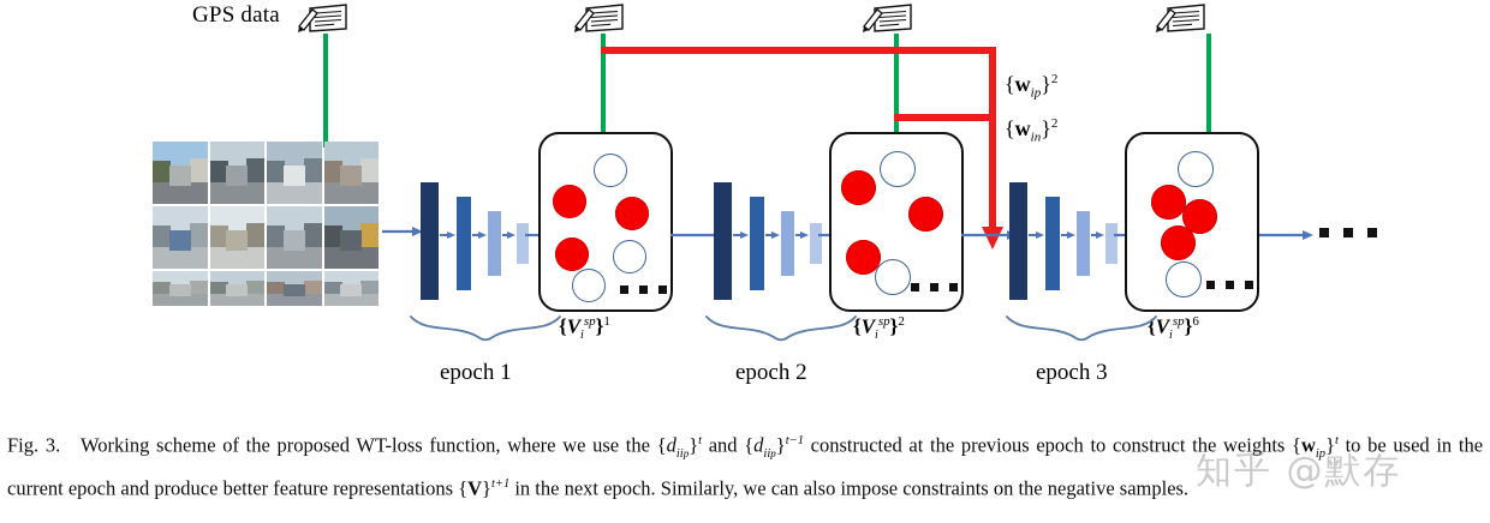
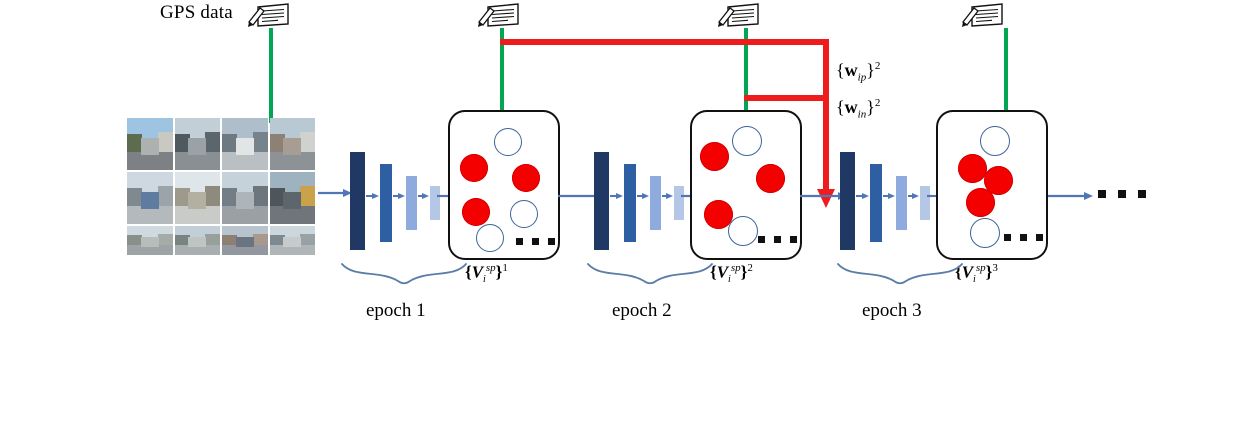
  GPS data
  {wip}2
  {win}2
  {Visp}1
  {Visp}2
- {Visp}6
+ {Visp}3
  epoch 1
  epoch 2
  epoch 3
- Fig. 3. Working scheme of the proposed WT-loss function, where we use the {diip}t and {diip}t−1 constructed at the previous epoch to construct the weights {wip}t to be used in the current epoch and produce better feature representations {V}t+1 in the next epoch. Similarly, we can also impose constraints on the negative samples.
- 知乎 @默存
